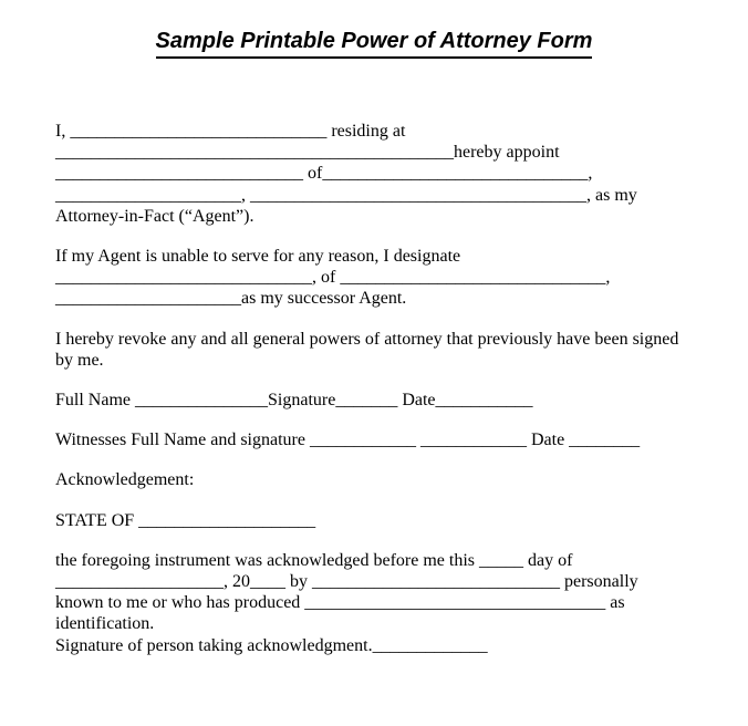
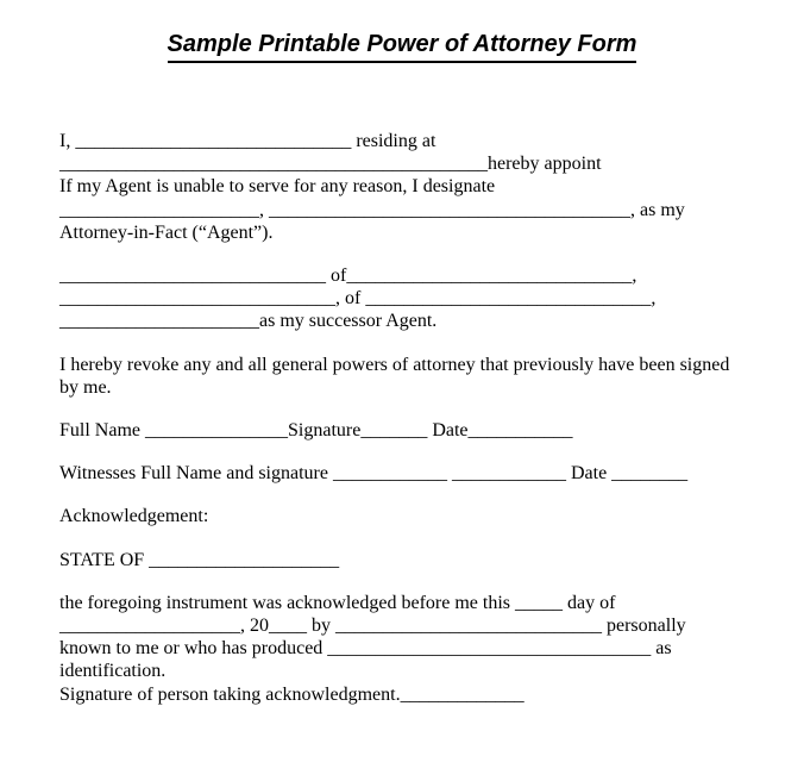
  Sample Printable Power of Attorney Form
  I, _____________________________ residing at
  _____________________________________________hereby appoint
- ____________________________ of______________________________,
+ If my Agent is unable to serve for any reason, I designate
  _____________________, ______________________________________, as my
  Attorney-in-Fact (“Agent”).
- If my Agent is unable to serve for any reason, I designate
+ ____________________________ of______________________________,
  _____________________________, of ______________________________,
  _____________________as my successor Agent.
  I hereby revoke any and all general powers of attorney that previously have been signed
  by me.
  Full Name _______________Signature_______ Date___________
  Witnesses Full Name and signature ____________ ____________ Date ________
  Acknowledgement:
  STATE OF ____________________
  the foregoing instrument was acknowledged before me this _____ day of
  ___________________, 20____ by ____________________________ personally
  known to me or who has produced __________________________________ as
  identification.
  Signature of person taking acknowledgment._____________
